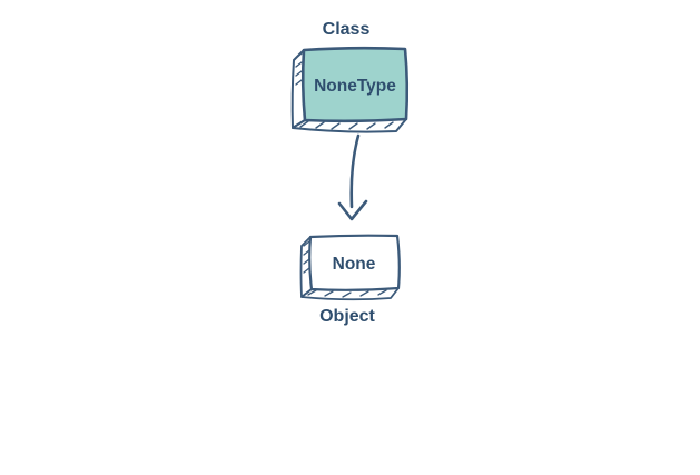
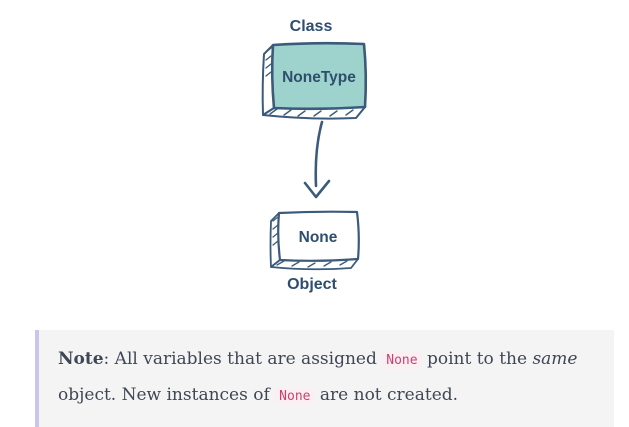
  Class
  NoneType
  None
  Object
+ Note: All variables that are assigned None point to the same
+ object. New instances of None are not created.
